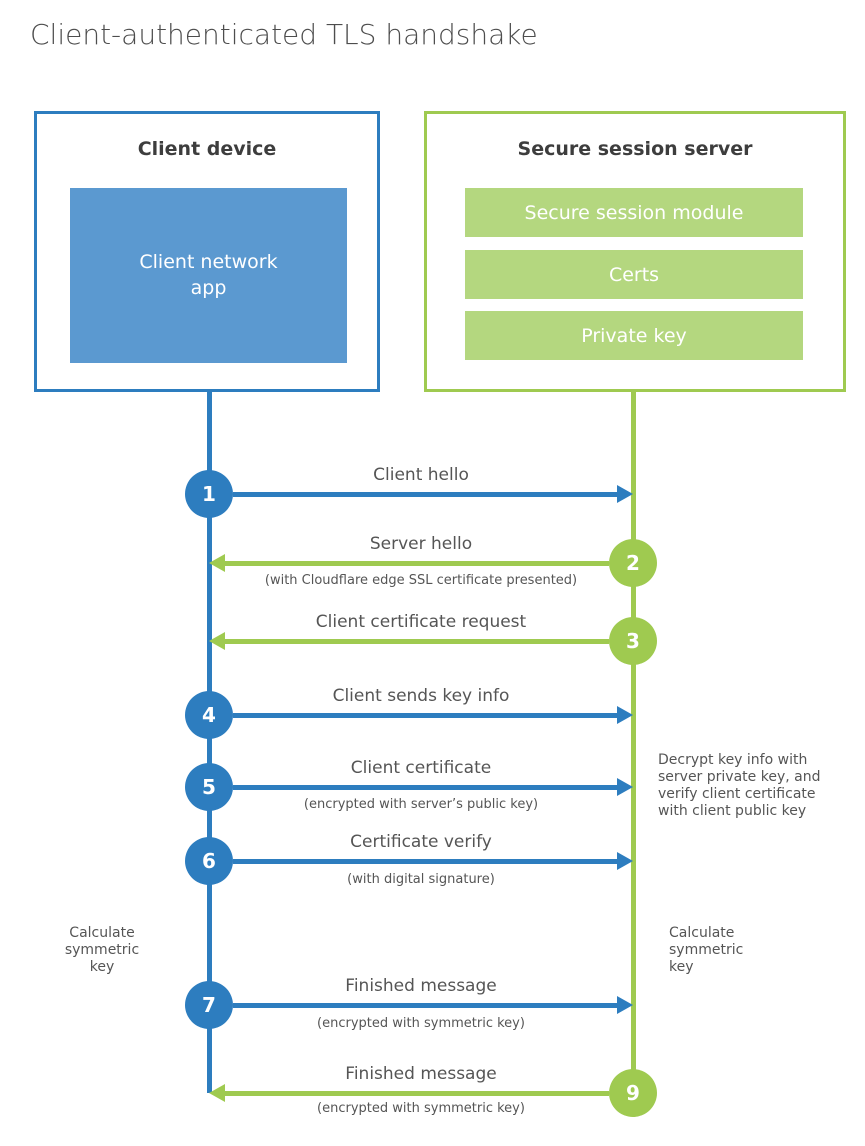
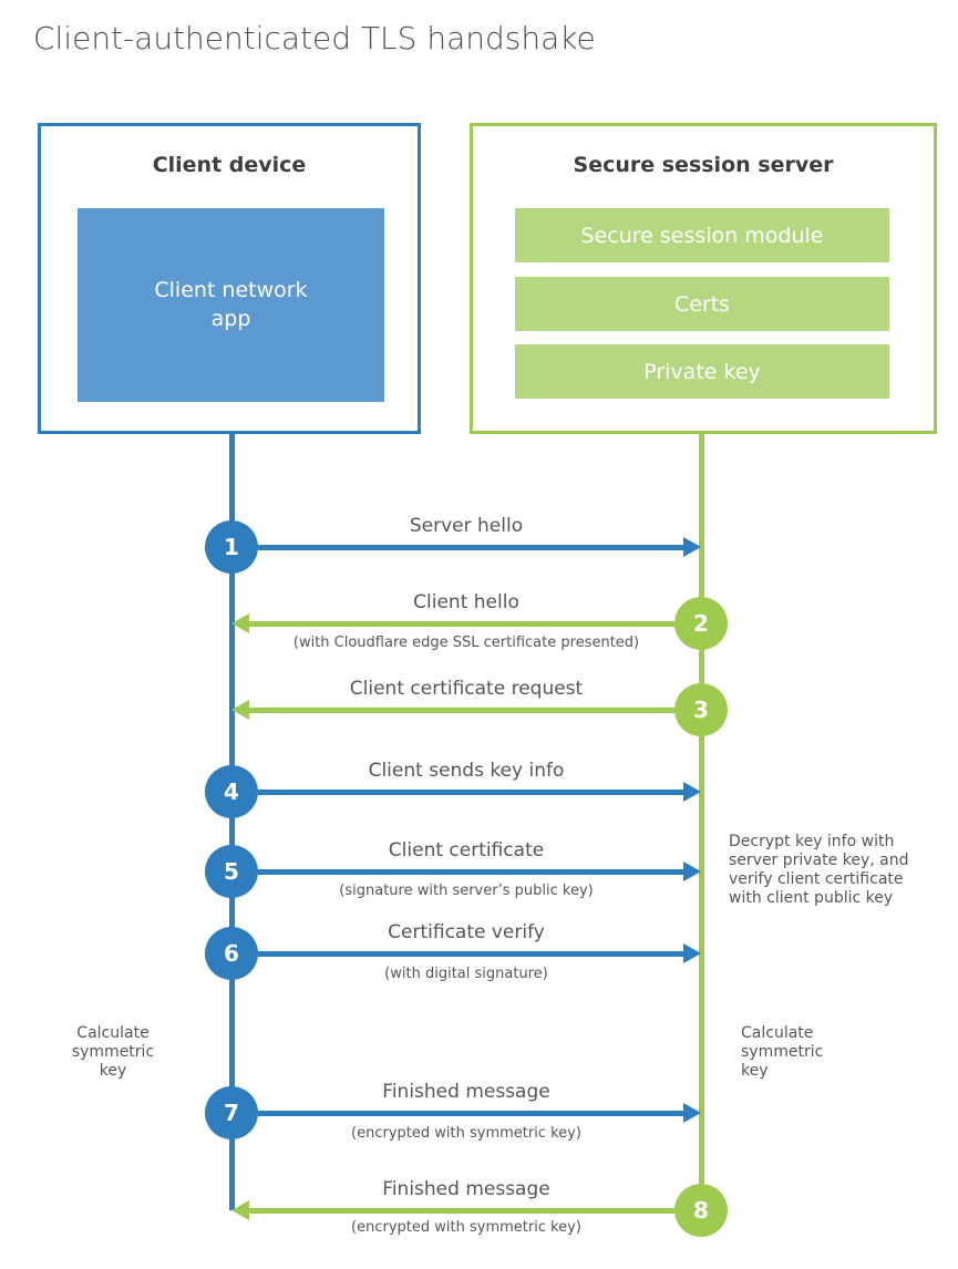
  Client-authenticated TLS handshake
  Client device
  Client network
  app
  Secure session server
  Secure session module
  Certs
  Private key
- Client hello
+ Server hello
  1
- Server hello
+ Client hello
  (with Cloudflare edge SSL certificate presented)
  2
  Client certificate request
  3
  Client sends key info
  4
  Client certificate
- (encrypted with server’s public key)
+ (signature with server’s public key)
  5
  Certificate verify
  (with digital signature)
  6
  Decrypt key info with server private key, and verify client certificate with client public key
  Calculate symmetric key
  Calculate symmetric key
  Finished message
  (encrypted with symmetric key)
  7
  Finished message
  (encrypted with symmetric key)
- 9
+ 8
